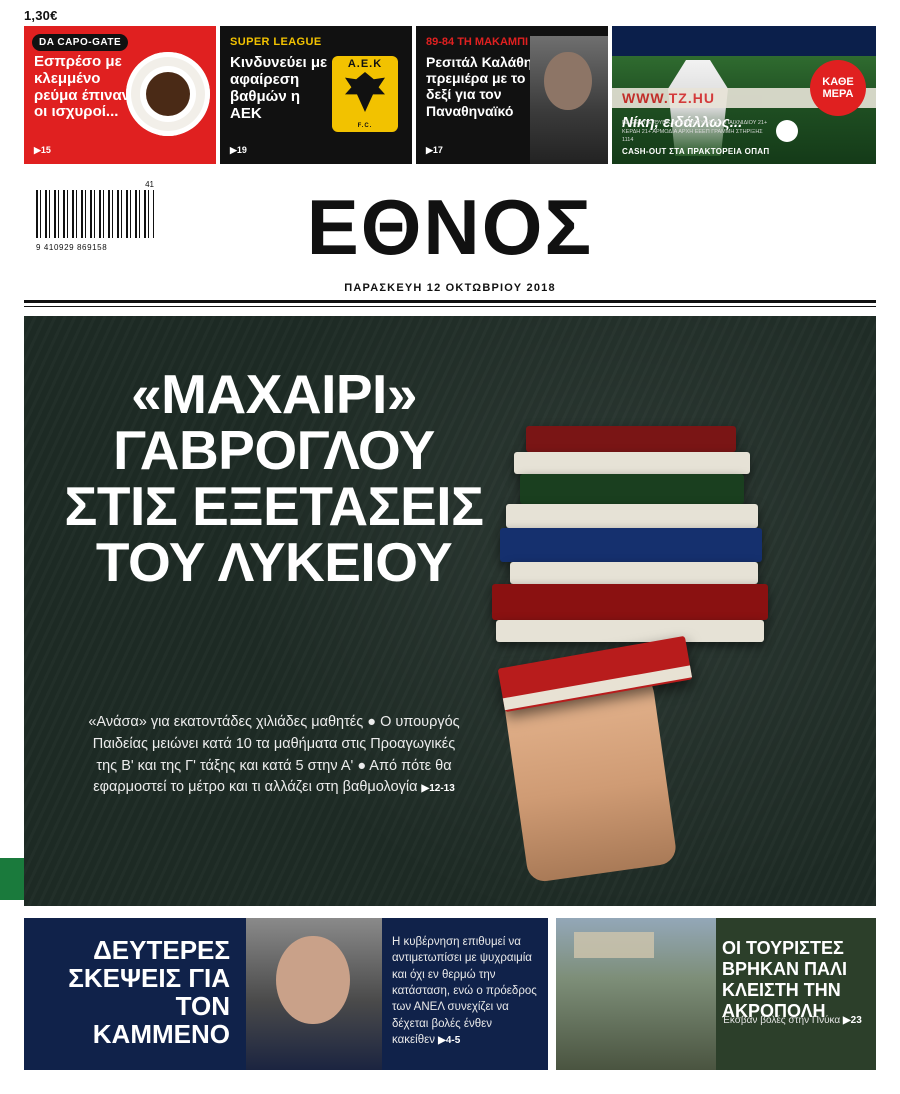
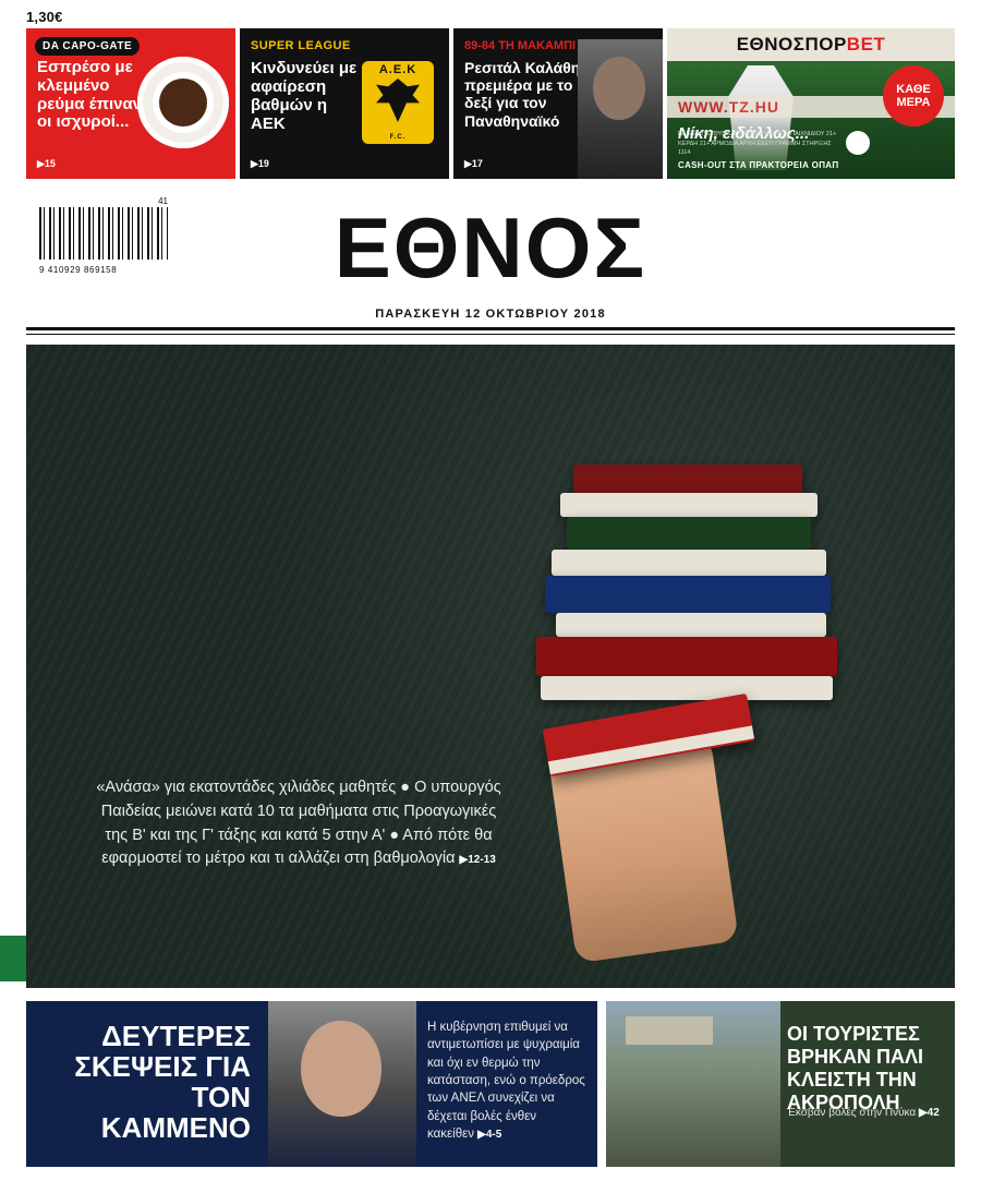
  1,30€
  DA CAPO-GATE
  Εσπρέσο με κλεμμένο ρεύμα έπινα οι ισχυροί...
  ▶15
  SUPER LEAGUE
  Κινδυνεύει με αφαίρεση βαθμών η ΑΕΚ
  ▶19
  Α.Ε.Κ
  89-84 ΤΗ ΜΑΚΑΜΠΙ
  Ρεσιτάλ Καλάθη πρεμιέρα με το δεξί για τον Παναθηναϊκό
  ▶17
+ ΕΘΝΟΣΠΟΡ
+ ΒΕΤ
  WWW.TZ.HU
  ΚΑΘΕ
  ΜΕΡΑ
  Νίκη, ειδάλλως...
  CASH-OUT ΣΤΑ ΠΡΑΚΤΟΡΕΙΑ ΟΠΑΠ
  41
  9 410929 869158
  ΕΘΝΟΣ
  ΠΑΡΑΣΚΕΥΗ 12 ΟΚΤΩΒΡΙΟΥ 2018
- «ΜΑΧΑΙΡΙ» ΓΑΒΡΟΓΛΟΥ ΣΤΙΣ ΕΞΕΤΑΣΕΙΣ ΤΟΥ ΛΥΚΕΙΟΥ
  «Ανάσα» για εκατοντάδες χιλιάδες μαθητές ● Ο υπουργός Παιδείας μειώνει κατά 10 τα μαθήματα στις Προαγωγικές της Β' και της Γ' τάξης και κατά 5 στην Α' ● Από πότε θα εφαρμοστεί το μέτρο και τι αλλάζει στη βαθμολογία ▶12-13
  ΔΕΥΤΕΡΕΣ ΣΚΕΨΕΙΣ ΓΙΑ ΤΟΝ ΚΑΜΜΕΝΟ
  Η κυβέρνηση επιθυμεί να αντιμετωπίσει με ψυχραιμία και όχι εν θερμώ την κατάσταση, ενώ ο πρόεδρος των ΑΝΕΛ συνεχίζει να δέχεται βολές ένθεν κακείθεν ▶4-5
  ΟΙ ΤΟΥΡΙΣΤΕΣ ΒΡΗΚΑΝ ΠΑΛΙ ΚΛΕΙΣΤΗ ΤΗΝ ΑΚΡΟΠΟΛΗ
- Έκσβαν βολές στην Πνύκα ▶23
+ Έκσβαν βολές στην Πνύκα ▶42
